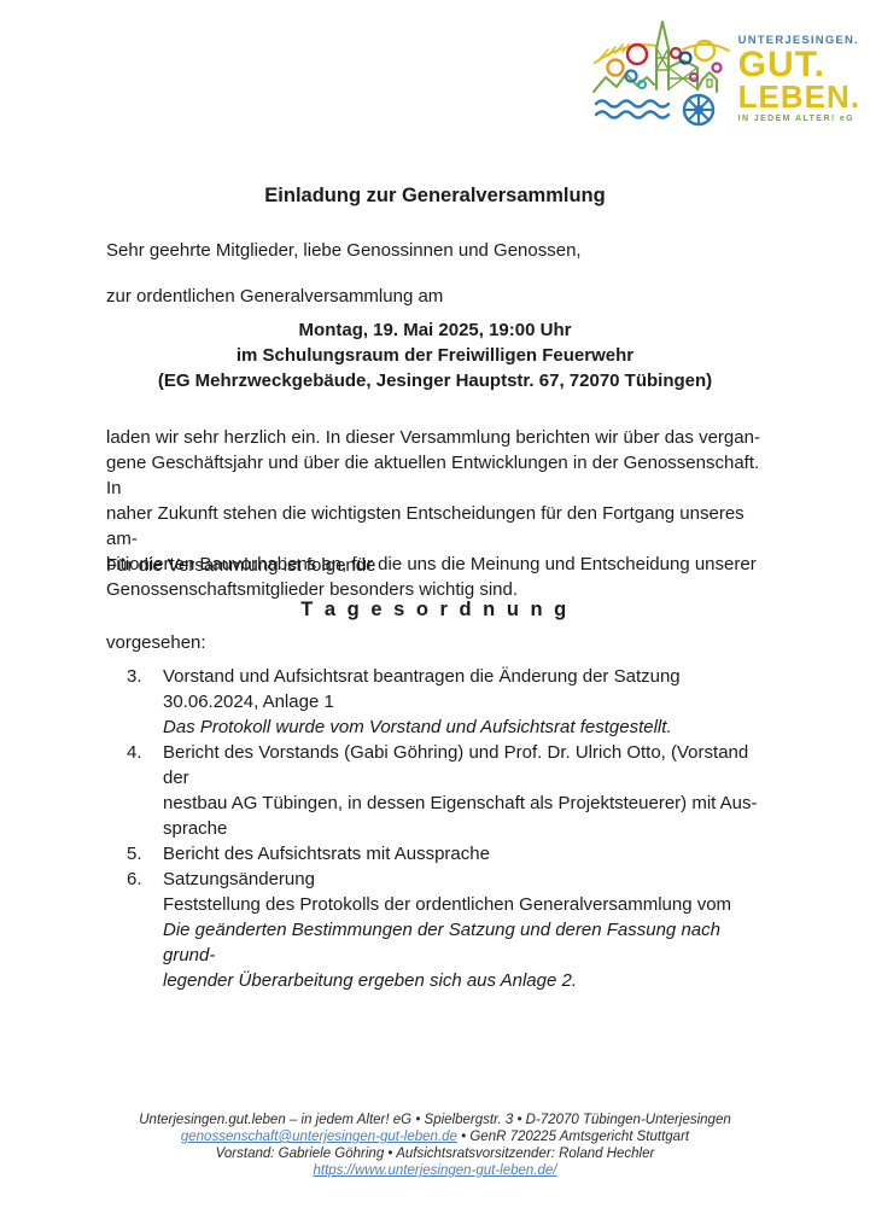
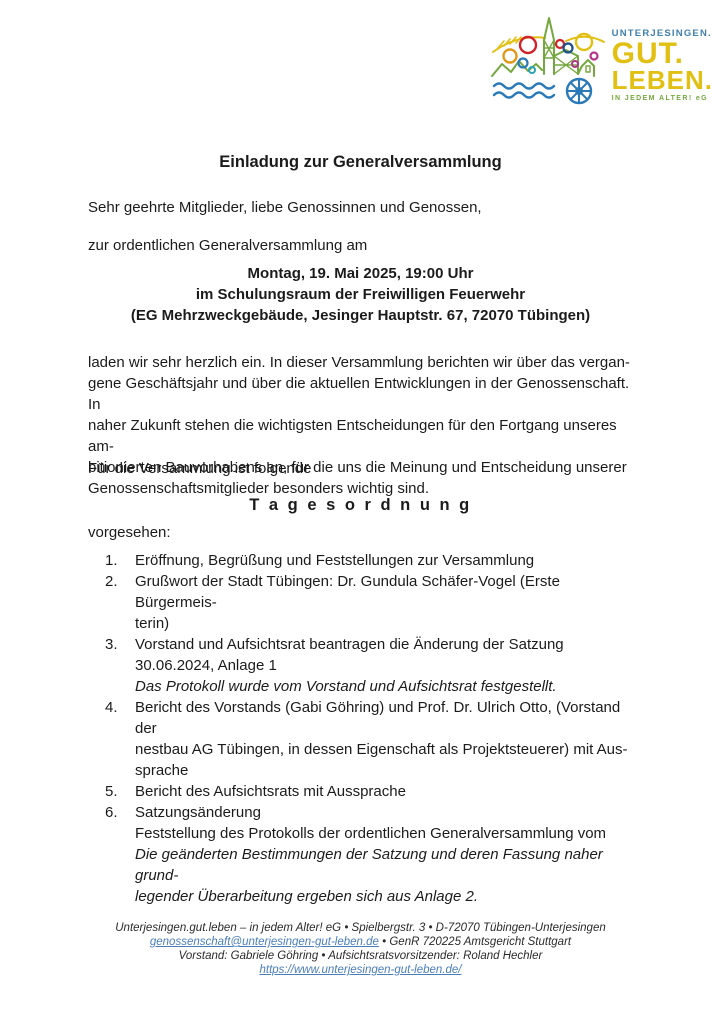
  UNTERJESINGEN.
  GUT.
  LEBEN.
  Einladung zur Generalversammlung
  Sehr geehrte Mitglieder, liebe Genossinnen und Genossen,
  zur ordentlichen Generalversammlung am
  Montag, 19. Mai 2025, 19:00 Uhr
  im Schulungsraum der Freiwilligen Feuerwehr
  (EG Mehrzweckgebäude, Jesinger Hauptstr. 67, 72070 Tübingen)
  laden wir sehr herzlich ein. In dieser Versammlung berichten wir über das vergan-
  gene Geschäftsjahr und über die aktuellen Entwicklungen in der Genossenschaft. In
  naher Zukunft stehen die wichtigsten Entscheidungen für den Fortgang unseres am-
  bitionierten Bauvorhabens an, für die uns die Meinung und Entscheidung unserer
  Genossenschaftsmitglieder besonders wichtig sind.
  Für die Versammlung ist folgende
  T a g e s o r d n u n g
  vorgesehen:
+ 1.
+ Eröffnung, Begrüßung und Feststellungen zur Versammlung
+ 2.
+ Grußwort der Stadt Tübingen: Dr. Gundula Schäfer-Vogel (Erste Bürgermeis-
+ terin)
  3.
  Vorstand und Aufsichtsrat beantragen die Änderung der Satzung
  30.06.2024, Anlage 1
  Das Protokoll wurde vom Vorstand und Aufsichtsrat festgestellt.
  4.
  Bericht des Vorstands (Gabi Göhring) und Prof. Dr. Ulrich Otto, (Vorstand der
  nestbau AG Tübingen, in dessen Eigenschaft als Projektsteuerer) mit Aus-
  sprache
  5.
  Bericht des Aufsichtsrats mit Aussprache
  6.
  Satzungsänderung
  Feststellung des Protokolls der ordentlichen Generalversammlung vom
- Die geänderten Bestimmungen der Satzung und deren Fassung nach grund-
+ Die geänderten Bestimmungen der Satzung und deren Fassung naher grund-
  legender Überarbeitung ergeben sich aus Anlage 2.
  Unterjesingen.gut.leben – in jedem Alter! eG • Spielbergstr. 3 • D-72070 Tübingen-Unterjesingen
  genossenschaft@unterjesingen-gut-leben.de • GenR 720225 Amtsgericht Stuttgart
  Vorstand: Gabriele Göhring • Aufsichtsratsvorsitzender: Roland Hechler
  https://www.unterjesingen-gut-leben.de/
